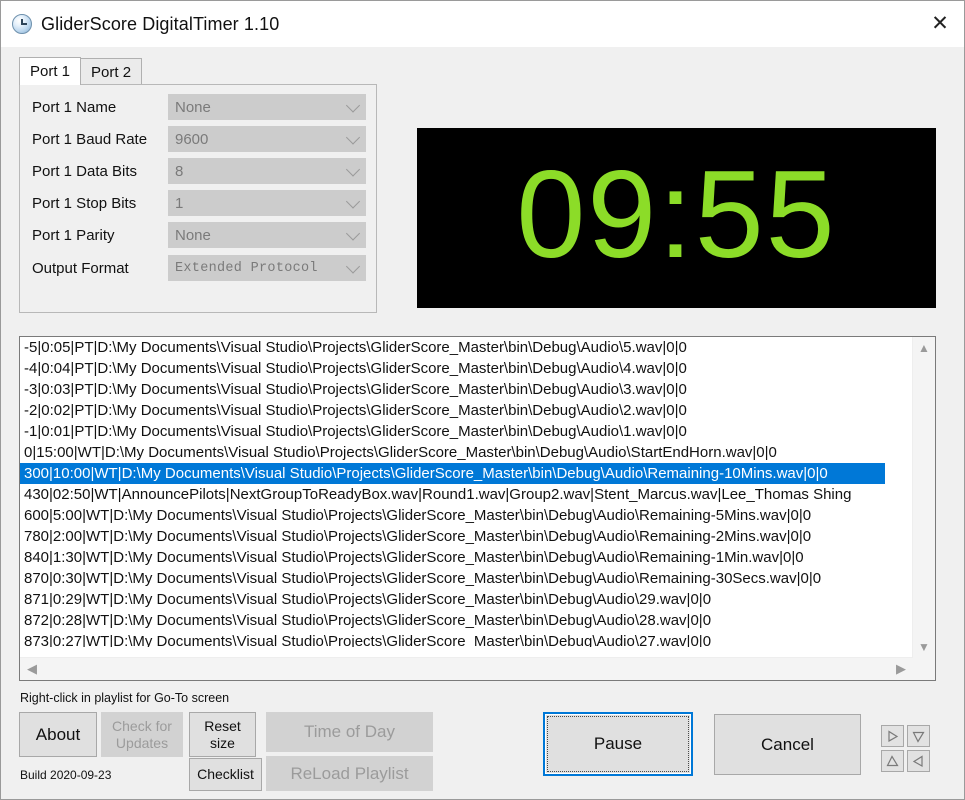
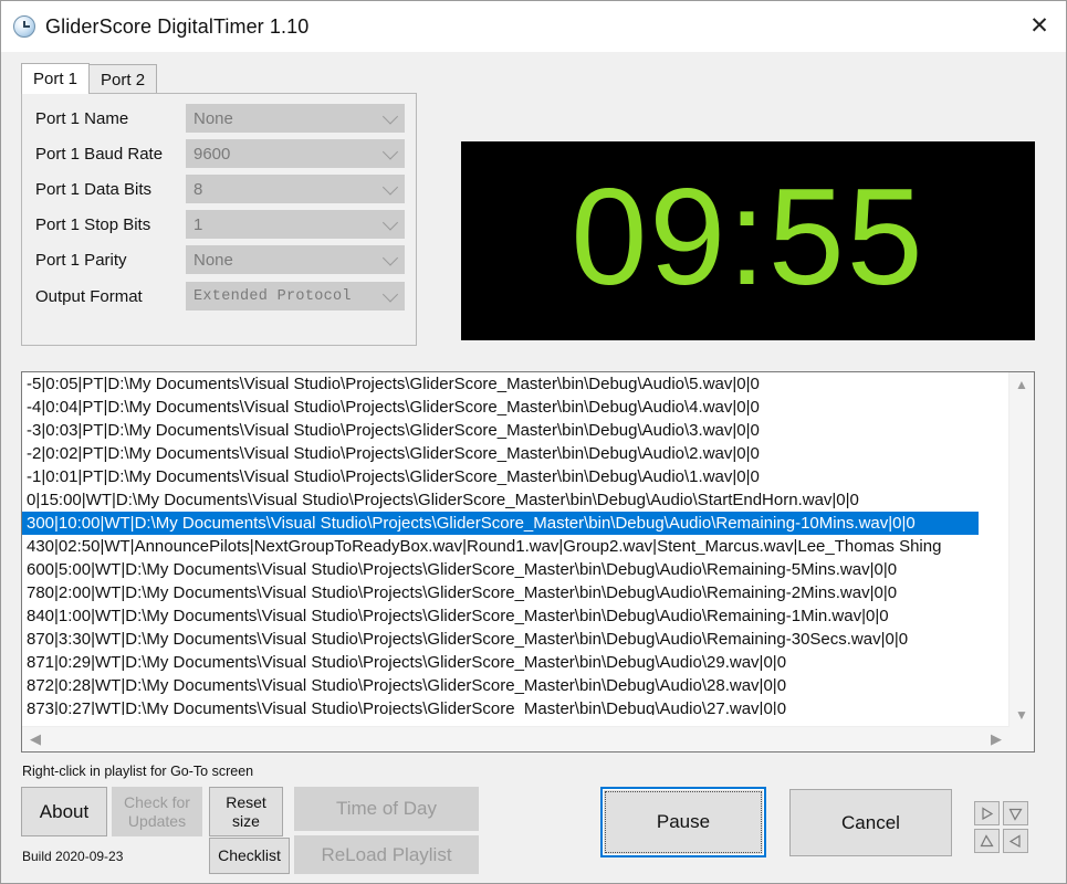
  GliderScore DigitalTimer 1.10
  ✕
  Port 1
  Port 2
  Port 1 Name
  None
  Port 1 Baud Rate
  9600
  Port 1 Data Bits
  8
  Port 1 Stop Bits
  1
  Port 1 Parity
  None
  Output Format
  Extended Protocol
  09:55
  -5|0:05|PT|D:\My Documents\Visual Studio\Projects\GliderScore_Master\bin\Debug\Audio\5.wav|0|0
  -4|0:04|PT|D:\My Documents\Visual Studio\Projects\GliderScore_Master\bin\Debug\Audio\4.wav|0|0
  -3|0:03|PT|D:\My Documents\Visual Studio\Projects\GliderScore_Master\bin\Debug\Audio\3.wav|0|0
  -2|0:02|PT|D:\My Documents\Visual Studio\Projects\GliderScore_Master\bin\Debug\Audio\2.wav|0|0
  -1|0:01|PT|D:\My Documents\Visual Studio\Projects\GliderScore_Master\bin\Debug\Audio\1.wav|0|0
  0|15:00|WT|D:\My Documents\Visual Studio\Projects\GliderScore_Master\bin\Debug\Audio\StartEndHorn.wav|0|0
  300|10:00|WT|D:\My Documents\Visual Studio\Projects\GliderScore_Master\bin\Debug\Audio\Remaining-10Mins.wav|0|0
  430|02:50|WT|AnnouncePilots|NextGroupToReadyBox.wav|Round1.wav|Group2.wav|Stent_Marcus.wav|Lee_Thomas Shing
  600|5:00|WT|D:\My Documents\Visual Studio\Projects\GliderScore_Master\bin\Debug\Audio\Remaining-5Mins.wav|0|0
  780|2:00|WT|D:\My Documents\Visual Studio\Projects\GliderScore_Master\bin\Debug\Audio\Remaining-2Mins.wav|0|0
- 840|1:30|WT|D:\My Documents\Visual Studio\Projects\GliderScore_Master\bin\Debug\Audio\Remaining-1Min.wav|0|0
+ 840|1:00|WT|D:\My Documents\Visual Studio\Projects\GliderScore_Master\bin\Debug\Audio\Remaining-1Min.wav|0|0
- 870|0:30|WT|D:\My Documents\Visual Studio\Projects\GliderScore_Master\bin\Debug\Audio\Remaining-30Secs.wav|0|0
+ 870|3:30|WT|D:\My Documents\Visual Studio\Projects\GliderScore_Master\bin\Debug\Audio\Remaining-30Secs.wav|0|0
  871|0:29|WT|D:\My Documents\Visual Studio\Projects\GliderScore_Master\bin\Debug\Audio\29.wav|0|0
  872|0:28|WT|D:\My Documents\Visual Studio\Projects\GliderScore_Master\bin\Debug\Audio\28.wav|0|0
  873|0:27|WT|D:\My Documents\Visual Studio\Projects\GliderScore_Master\bin\Debug\Audio\27.wav|0|0
  ▲
  ▼
  ◀
  ▶
  Right-click in playlist for Go-To screen
  Build 2020-09-23
  About
  Check for Updates
  Reset size
  Checklist
  Time of Day
  ReLoad Playlist
  Pause
  Cancel
